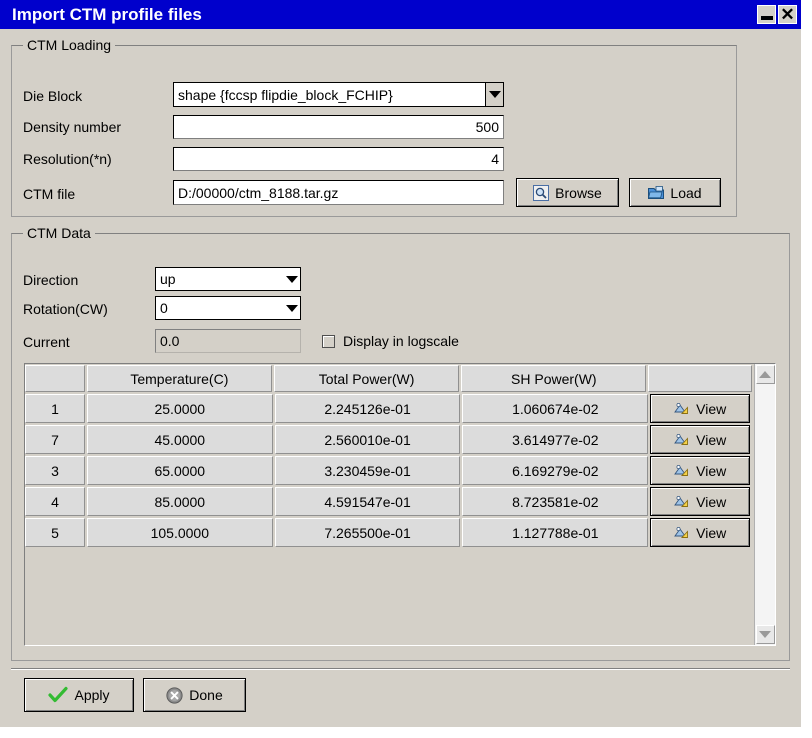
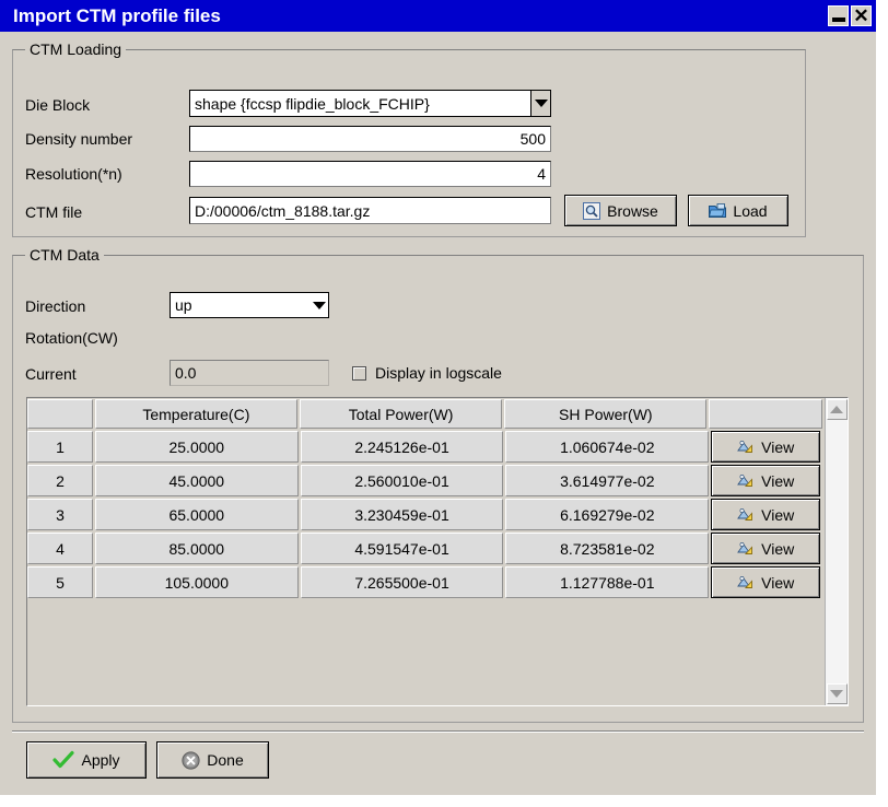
  Import CTM profile files
  ✕
  CTM Loading
  Die Block
  shape {fccsp flipdie_block_FCHIP}
  Density number
  500
  Resolution(*n)
  4
  CTM file
- D:/00000/ctm_8188.tar.gz
+ D:/00006/ctm_8188.tar.gz
  Browse
  Load
  CTM Data
  Direction
  up
  Rotation(CW)
- 0
  Current
  0.0
  Display in logscale
  Temperature(C)
  Total Power(W)
  SH Power(W)
  1
  25.0000
  2.245126e-01
  1.060674e-02
  View
- 7
+ 2
  45.0000
  2.560010e-01
  3.614977e-02
  View
  3
  65.0000
  3.230459e-01
  6.169279e-02
  View
  4
  85.0000
  4.591547e-01
  8.723581e-02
  View
  5
  105.0000
  7.265500e-01
  1.127788e-01
  View
  Apply
  Done
